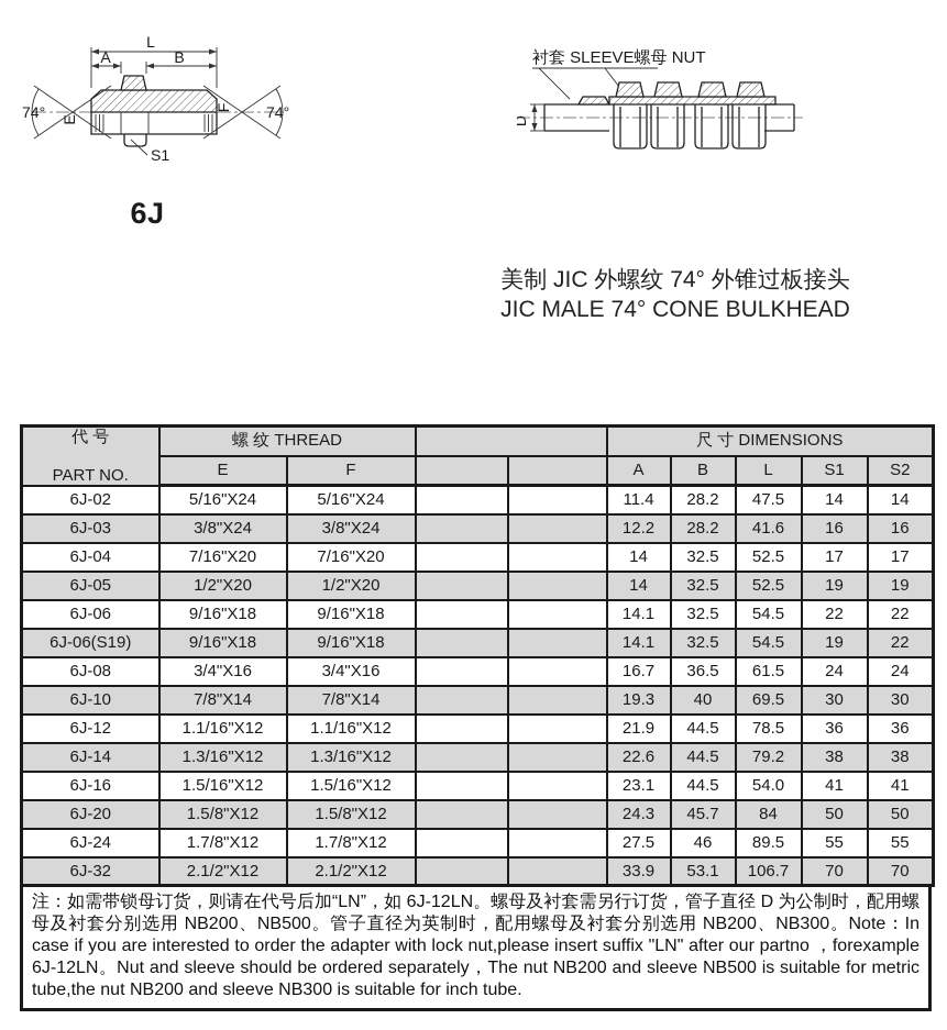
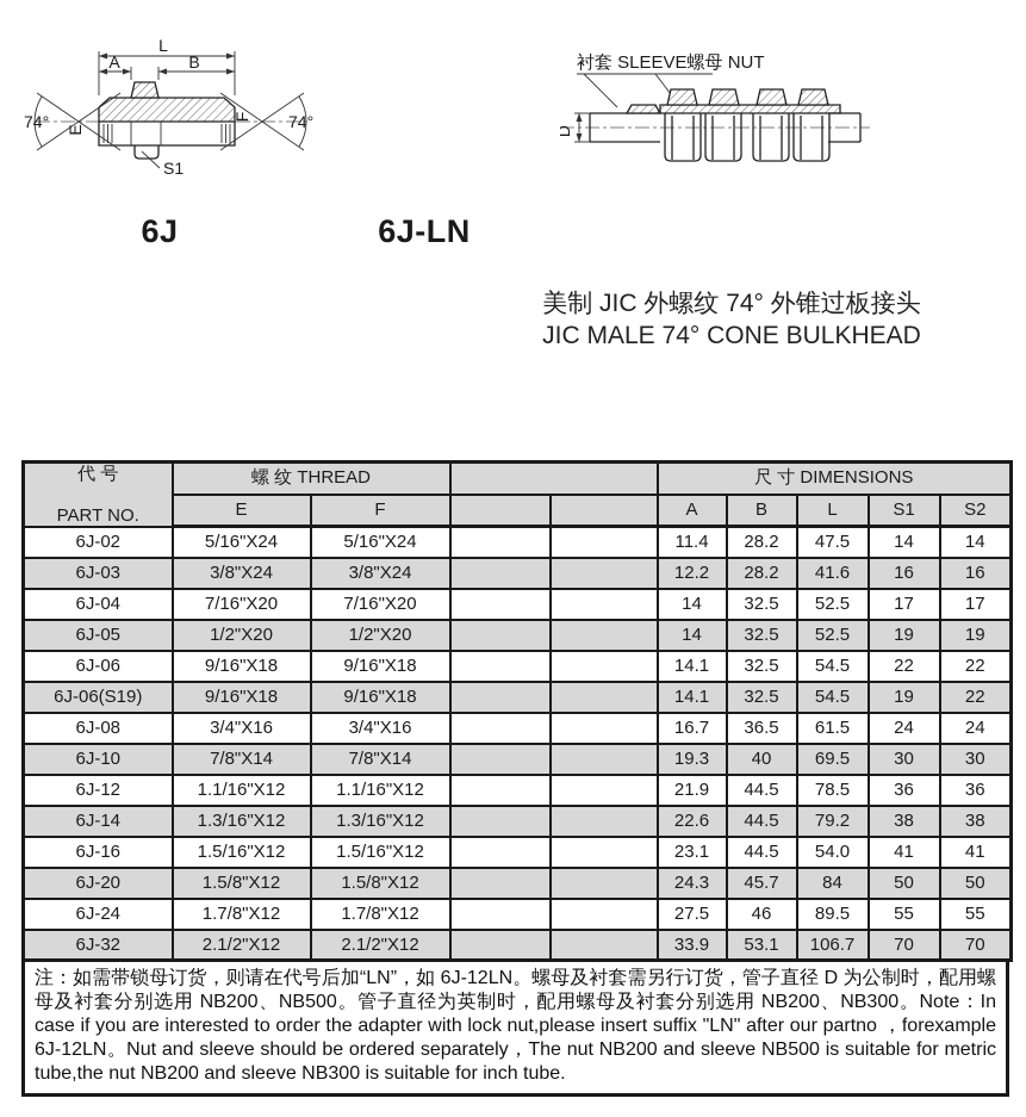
  L
  A
  B
  74°
  74°
  S1
  6J
+ 6J-LN
  衬套 SLEEVE螺母 NUT
  美制 JIC 外螺纹 74° 外锥过板接头
  JIC MALE 74° CONE BULKHEAD
  代 号 PART NO.	螺 纹 THREAD		尺 寸 DIMENSIONS
  E	F			A	B	L	S1	S2
  6J-02	5/16"X24	5/16"X24			11.4	28.2	47.5	14	14
  6J-03	3/8"X24	3/8"X24			12.2	28.2	41.6	16	16
  6J-04	7/16"X20	7/16"X20			14	32.5	52.5	17	17
  6J-05	1/2"X20	1/2"X20			14	32.5	52.5	19	19
  6J-06	9/16"X18	9/16"X18			14.1	32.5	54.5	22	22
  6J-06(S19)	9/16"X18	9/16"X18			14.1	32.5	54.5	19	22
  6J-08	3/4"X16	3/4"X16			16.7	36.5	61.5	24	24
  6J-10	7/8"X14	7/8"X14			19.3	40	69.5	30	30
  6J-12	1.1/16"X12	1.1/16"X12			21.9	44.5	78.5	36	36
  6J-14	1.3/16"X12	1.3/16"X12			22.6	44.5	79.2	38	38
  6J-16	1.5/16"X12	1.5/16"X12			23.1	44.5	54.0	41	41
  6J-20	1.5/8"X12	1.5/8"X12			24.3	45.7	84	50	50
  6J-24	1.7/8"X12	1.7/8"X12			27.5	46	89.5	55	55
  6J-32	2.1/2"X12	2.1/2"X12			33.9	53.1	106.7	70	70
  注：如需带锁母订货，则请在代号后加“LN”，如 6J-12LN。螺母及衬套需另行订货，管子直径 D 为公制时，配用螺母及衬套分别选用 NB200、NB500。管子直径为英制时，配用螺母及衬套分别选用 NB200、NB300。Note：In case if you are interested to order the adapter with lock nut,please insert suffix "LN" after our partno ，forexample 6J-12LN。Nut and sleeve should be ordered separately，The nut NB200 and sleeve NB500 is suitable for metric tube,the nut NB200 and sleeve NB300 is suitable for inch tube.
